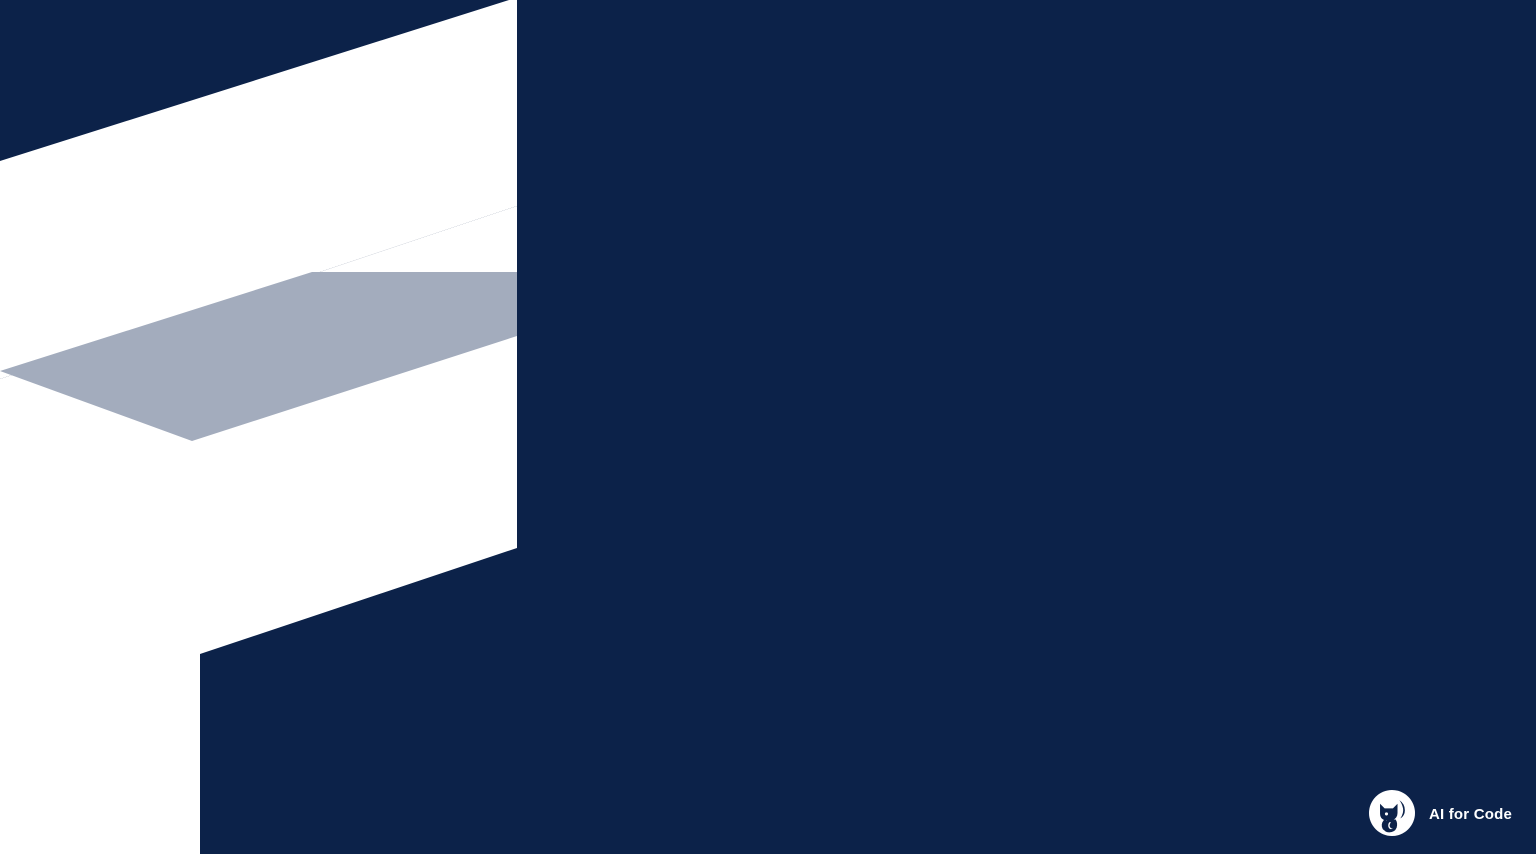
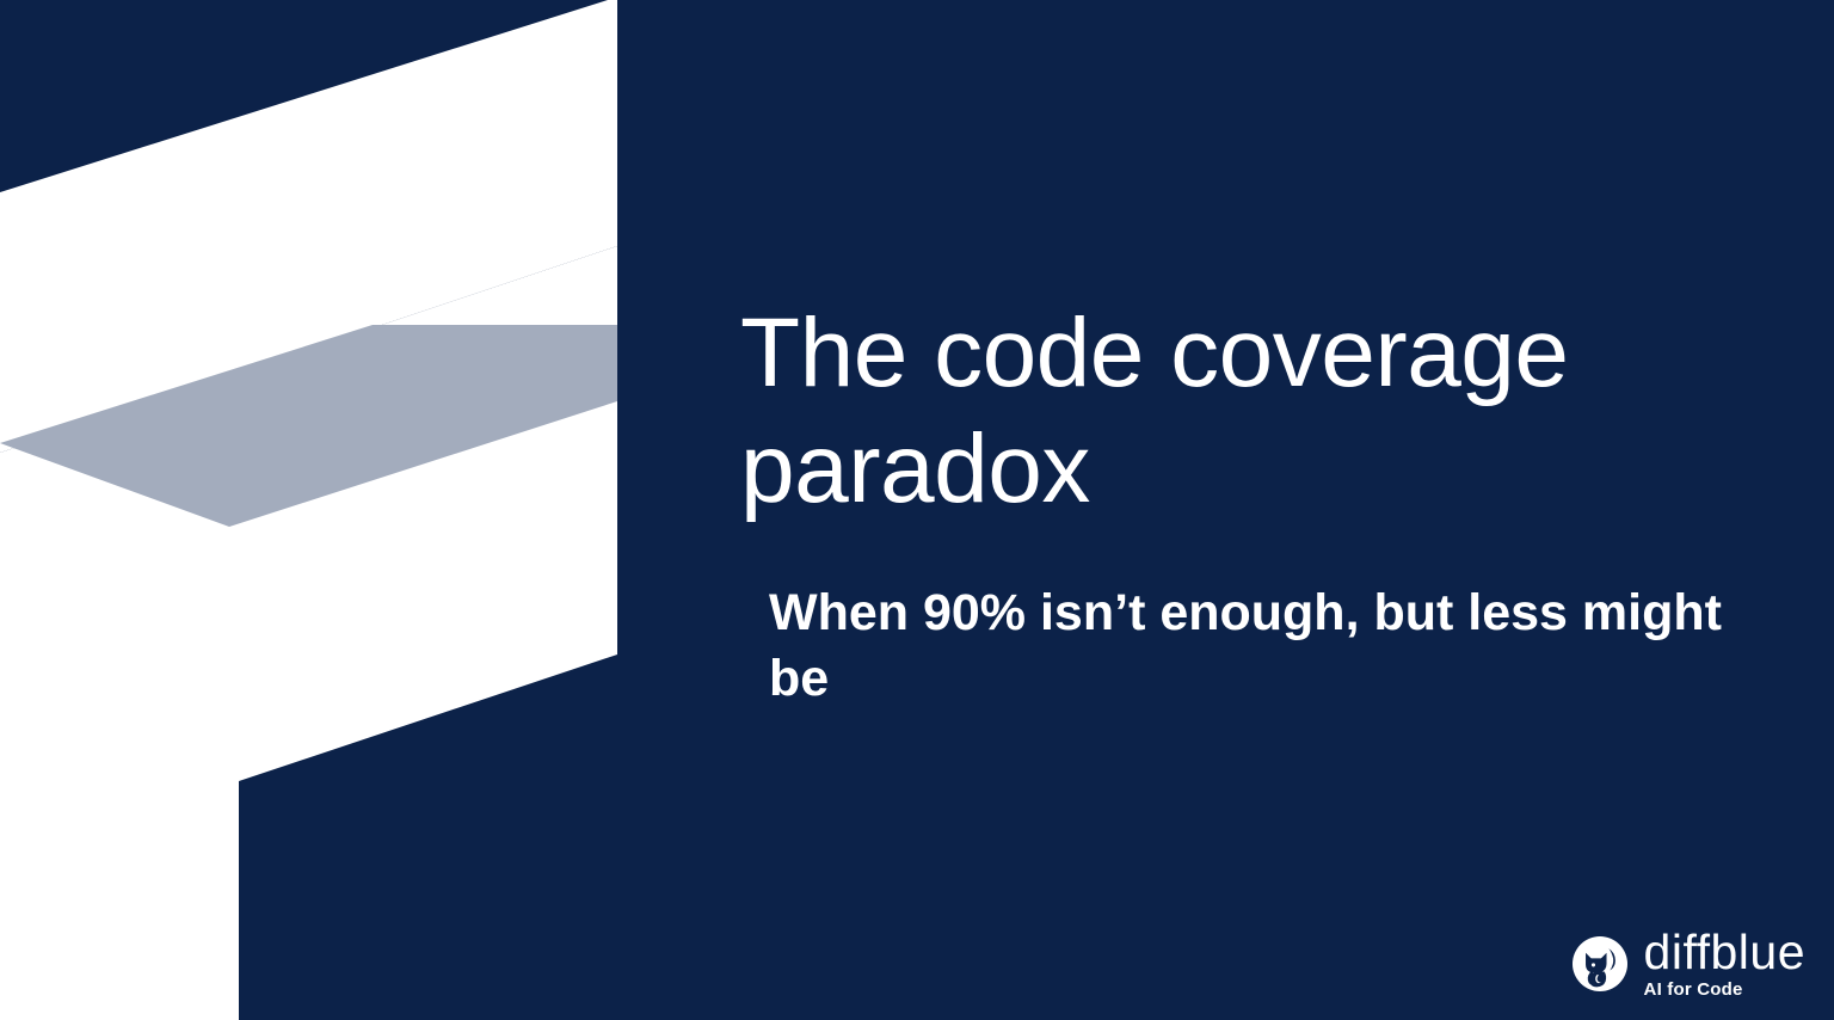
+ The code coverage paradox
+ When 90% isn’t enough, but less might be
+ diffblue
  AI for Code
